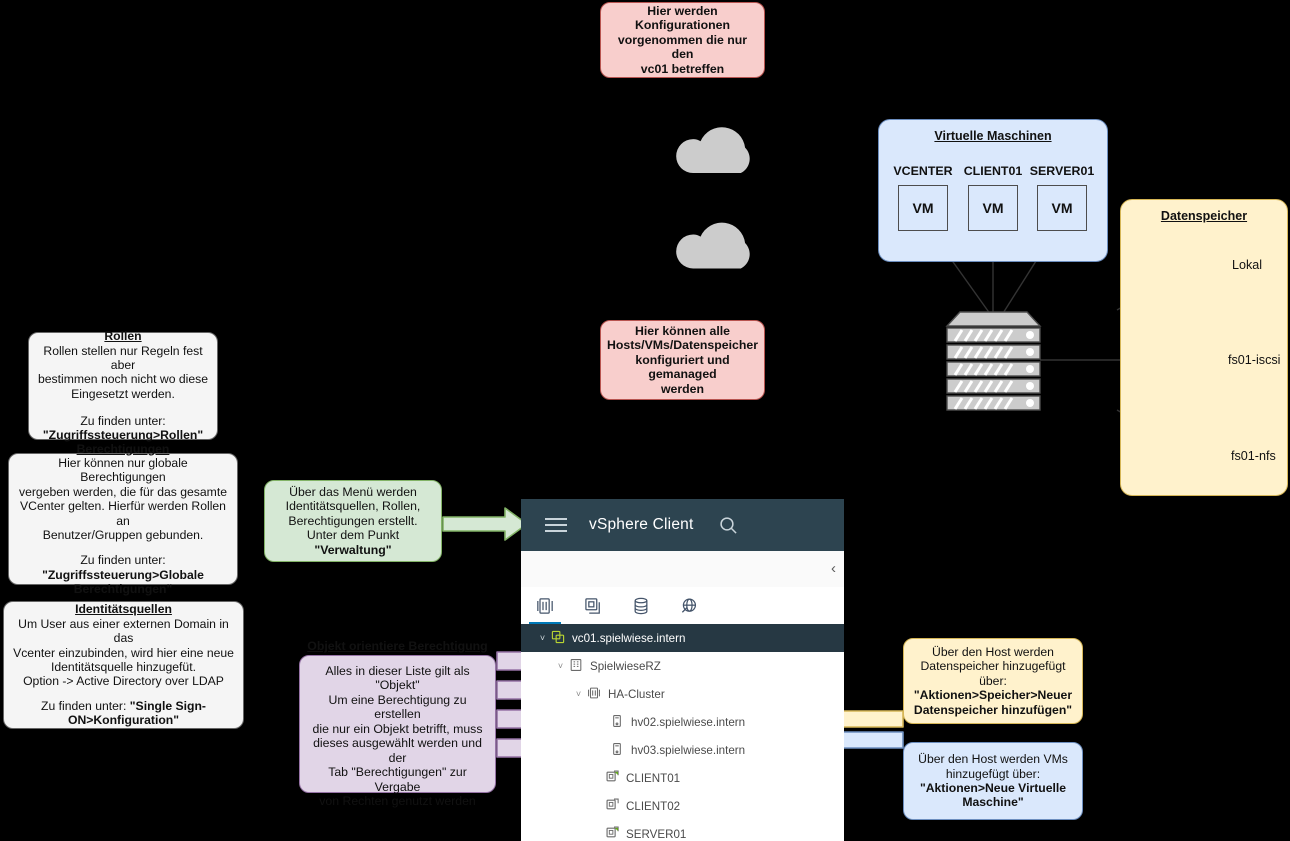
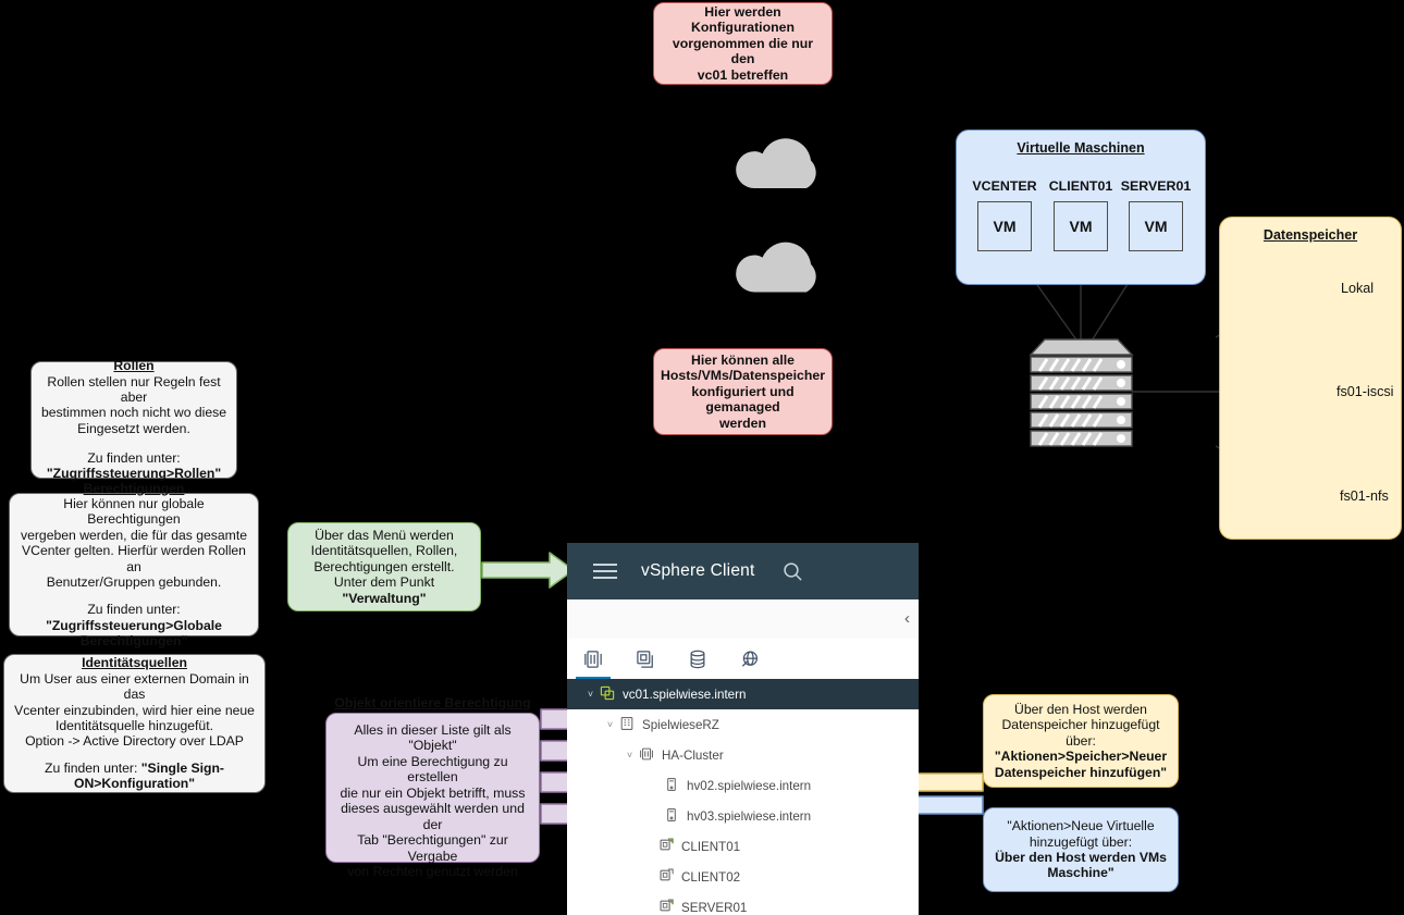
  Hier werden
  Konfigurationen
  vorgenommen die nur den
  vc01 betreffen
  Hier können alle
  Hosts/VMs/Datenspeicher
  konfiguriert und gemanaged
  werden
  Rollen
  Rollen stellen nur Regeln fest aber
  bestimmen noch nicht wo diese
  Eingesetzt werden.
  Zu finden unter:
  "Zugriffssteuerung>Rollen"
  Berechtigungen
  Hier können nur globale Berechtigungen
  vergeben werden, die für das gesamte
  VCenter gelten. Hierfür werden Rollen an
  Benutzer/Gruppen gebunden.
  Zu finden unter:
  "Zugriffssteuerung>Globale Berechtigungen"
  Identitätsquellen
  Um User aus einer externen Domain in das
  Vcenter einzubinden, wird hier eine neue
  Identitätsquelle hinzugefüt.
  Option -> Active Directory over LDAP
  Zu finden unter: "Single Sign-ON>Konfiguration"
  Über das Menü werden
  Identitätsquellen, Rollen,
  Berechtigungen erstellt.
  Unter dem Punkt "Verwaltung"
  Alles in dieser Liste gilt als "Objekt"
  Um eine Berechtigung zu erstellen
  die nur ein Objekt betrifft, muss
  dieses ausgewählt werden und der
  Tab "Berechtigungen" zur Vergabe
  Über den Host werden
  Datenspeicher hinzugefügt über:
  "Aktionen>Speicher>Neuer
  Datenspeicher hinzufügen"
- Über den Host werden VMs
+ "Aktionen>Neue Virtuelle
  hinzugefügt über:
- "Aktionen>Neue Virtuelle
+ Über den Host werden VMs
  Maschine"
  Virtuelle Maschinen
  VCENTER
  CLIENT01
  SERVER01
  VM
  VM
  VM
  Datenspeicher
  Lokal
  fs01-iscsi
  fs01-nfs
  vSphere Client
  ‹
  ˅
  vc01.spielwiese.intern
  ˅
  SpielwieseRZ
  ˅
  HA-Cluster
  hv02.spielwiese.intern
  hv03.spielwiese.intern
  CLIENT01
  CLIENT02
  SERVER01
